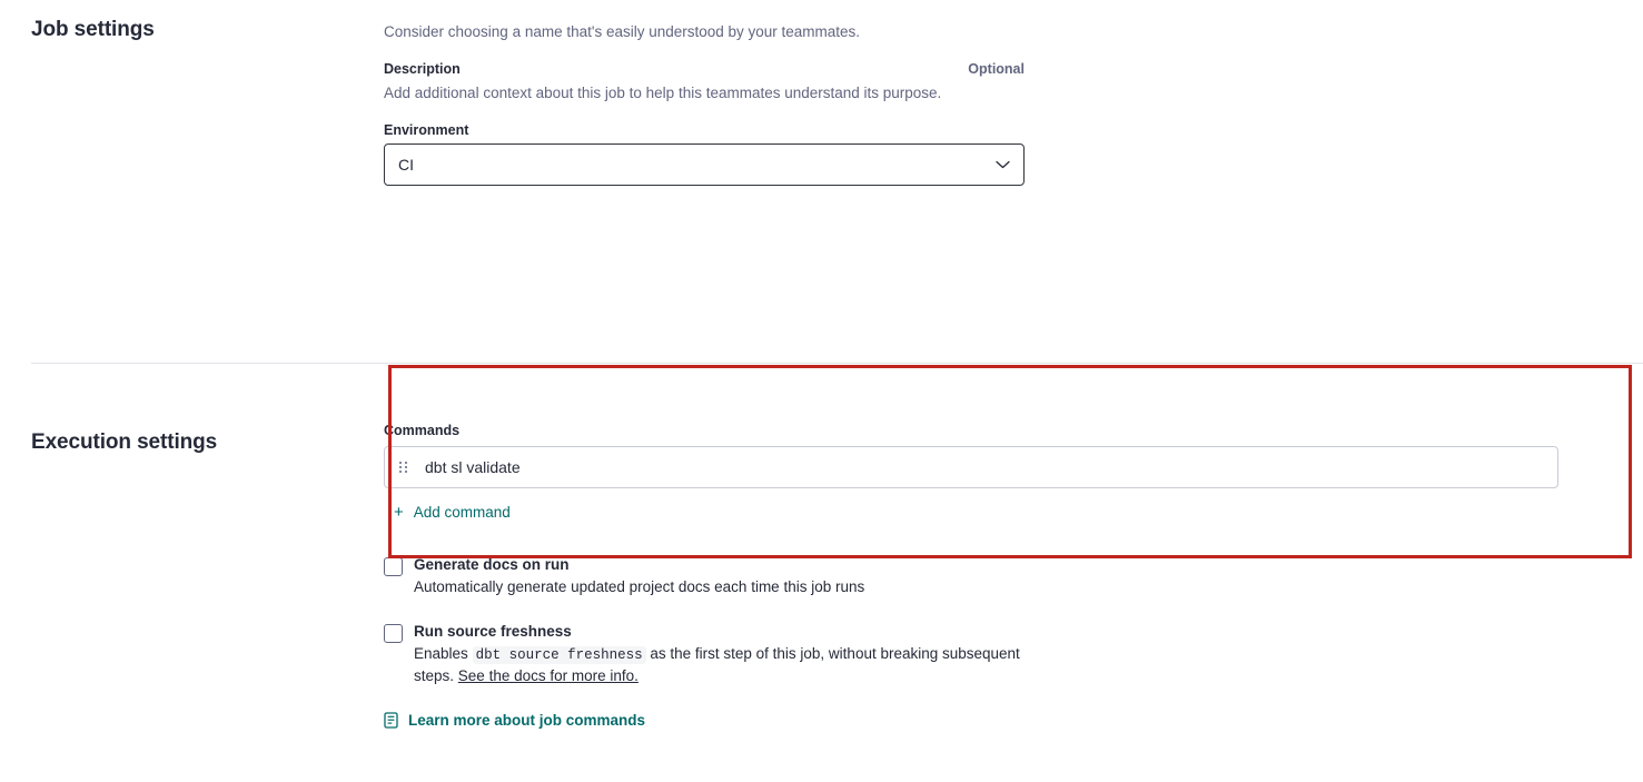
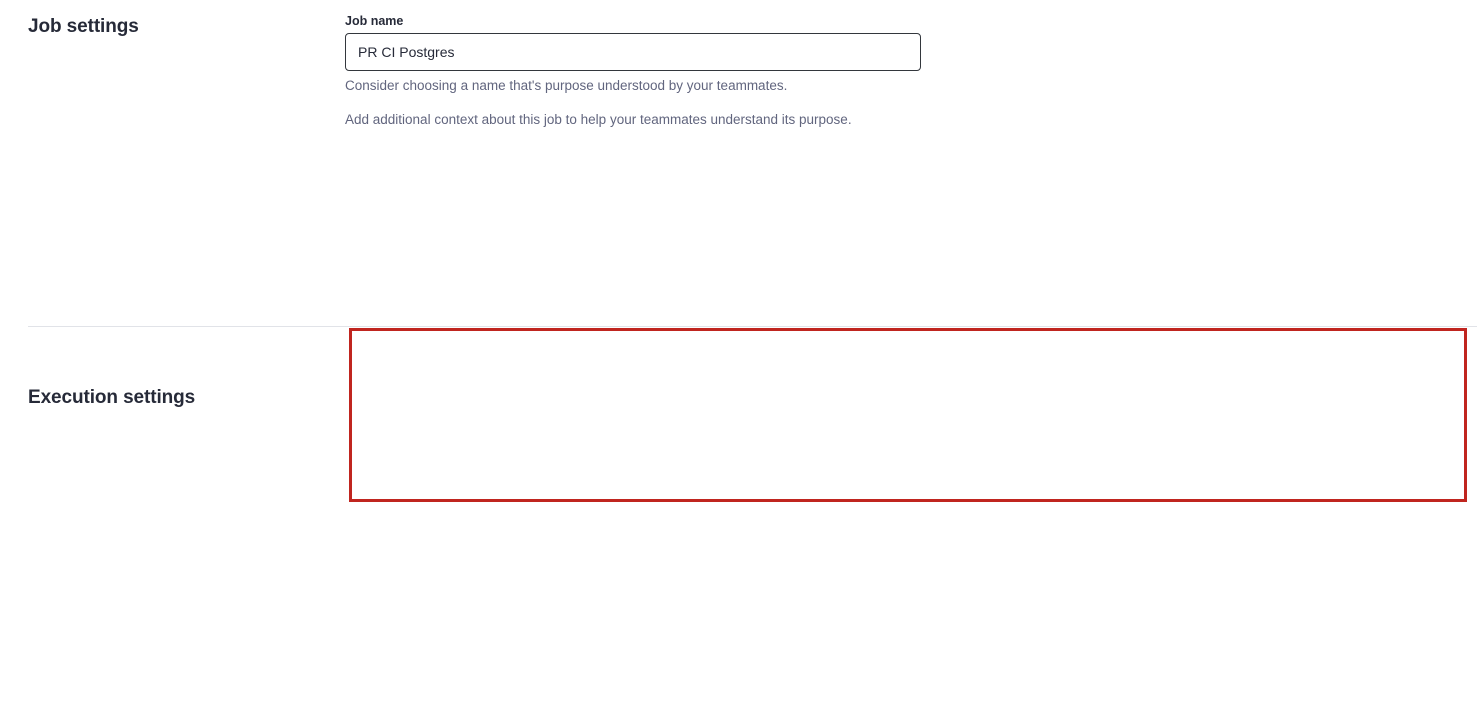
  Job settings
+ Job name
+ PR CI Postgres
- Consider choosing a name that's easily understood by your teammates.
+ Consider choosing a name that's purpose understood by your teammates.
- Description
- Optional
- Add additional context about this job to help this teammates understand its purpose.
+ Add additional context about this job to help your teammates understand its purpose.
- Environment
- CI
  Execution settings
- Commands
- dbt sl validate
- +
- Add command
- Generate docs on run
- Automatically generate updated project docs each time this job runs
- Run source freshness
- Enables dbt source freshness as the first step of this job, without breaking subsequent steps. See the docs for more info.
- Learn more about job commands
